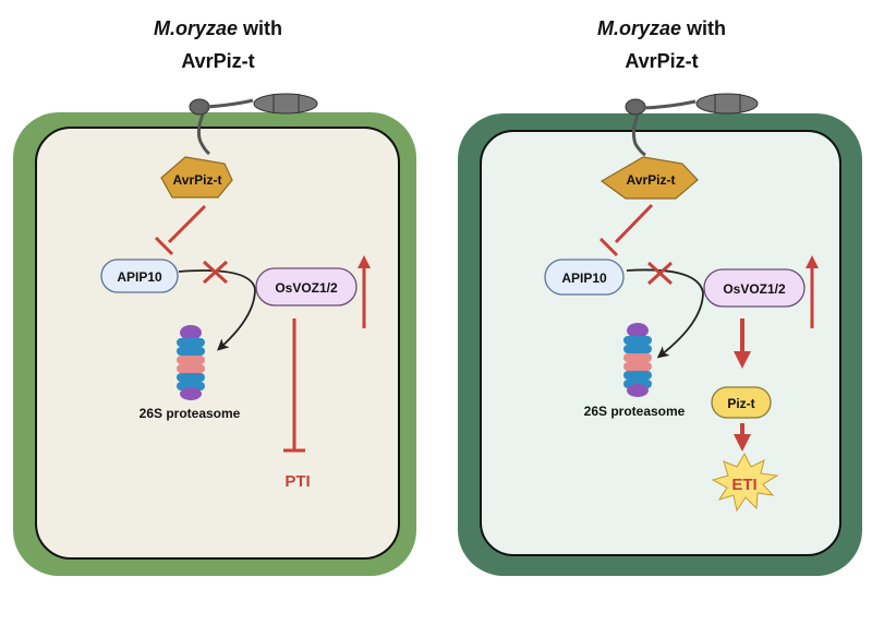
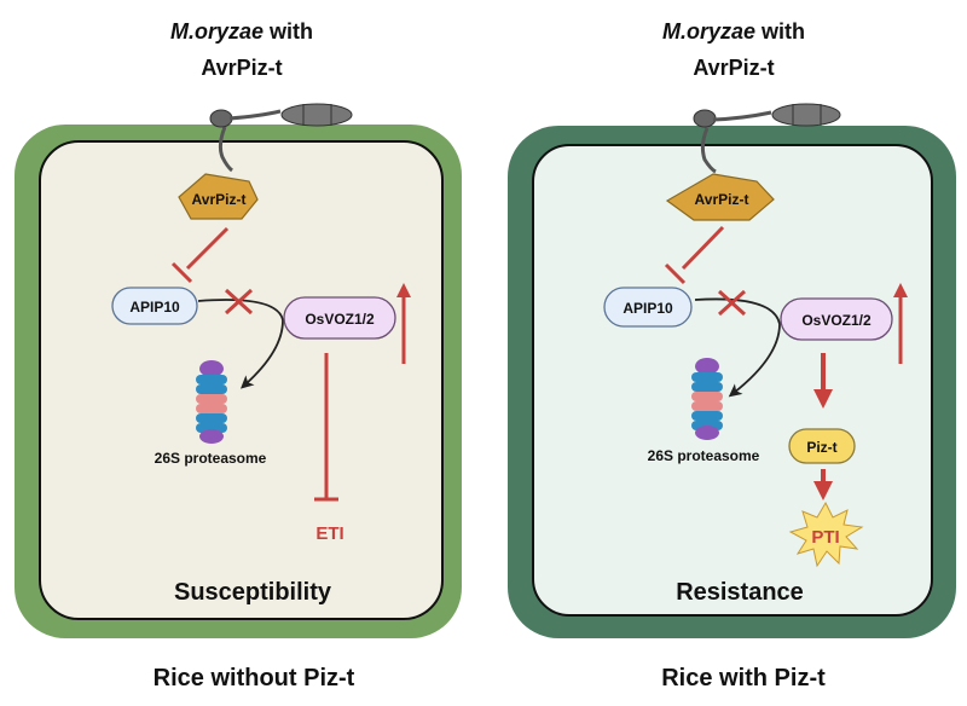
  M.oryzae with
  AvrPiz-t
  AvrPiz-t
  APIP10
  OsVOZ1/2
  26S proteasome
- PTI
+ ETI
+ Susceptibility
+ Rice without Piz-t
  M.oryzae with
  AvrPiz-t
  AvrPiz-t
  APIP10
  OsVOZ1/2
  26S proteasome
  Piz-t
- ETI
+ PTI
+ Resistance
+ Rice with Piz-t
